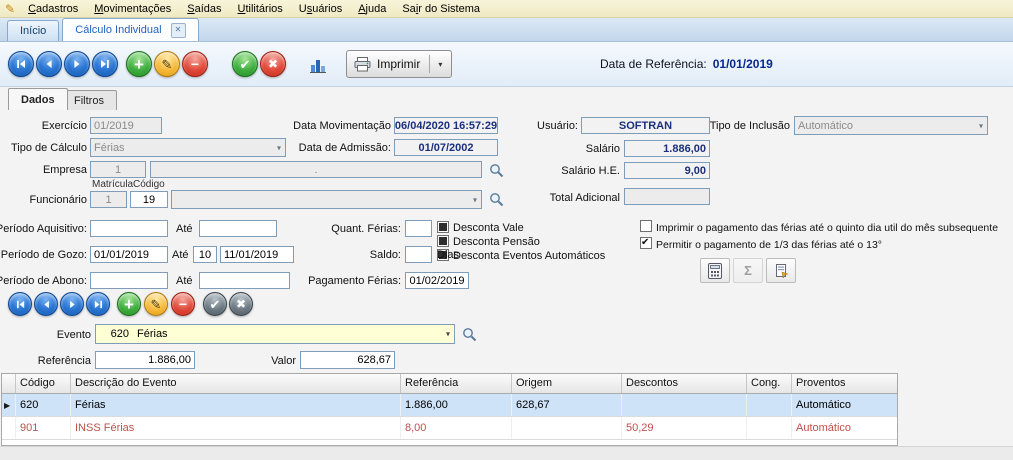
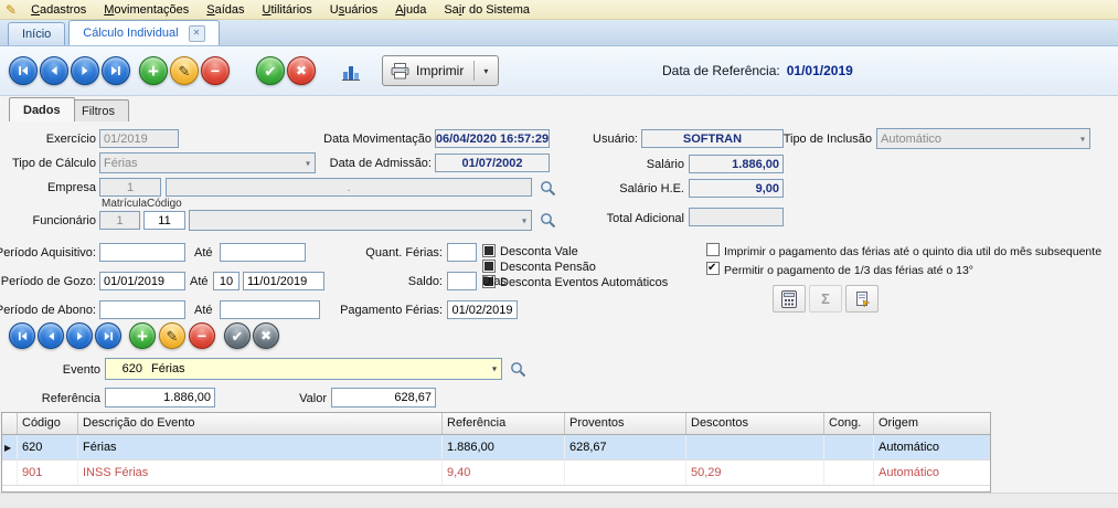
  ✎
  Cadastros
  Movimentações
  Saídas
  Utilitários
  Usuários
  Ajuda
  Sair do Sistema
  Início
  Cálculo Individual
  ✕
  +
  ✎
  −
  ✔
  ✖
  Imprimir
  ▾
  Data de Referência: 01/01/2019
  Dados
  Filtros
  Exercício
  01/2019
  Data Movimentação
  06/04/2020 16:57:29
  Usuário:
  SOFTRAN
  Tipo de Inclusão
  Automático
  ▾
  Tipo de Cálculo
  Férias
  ▾
  Data de Admissão:
  01/07/2002
  Salário
  1.886,00
  Empresa
  1
  .
  Salário H.E.
  9,00
  Matrícula
  Código
  Funcionário
  1
- 19
+ 11
  ▾
  Total Adicional
  eríodo Aquisitivo:
  Até
  Quant. Férias:
  Desconta Vale
  Desconta Pensão
  Desconta Eventos Automáticos
  Imprimir o pagamento das férias até o quinto dia util do mês subsequente
  Permitir o pagamento de 1/3 das férias até o 13°
  Período de Gozo:
  01/01/2019
  Até
  10
  11/01/2019
  Saldo:
  Dias
  Σ
  eríodo de Abono:
  Até
  Pagamento Férias:
  01/02/2019
  +
  ✎
  −
  ✔
  ✖
  Evento
  620
  Férias
  ▾
  Referência
  1.886,00
  Valor
  628,67
  Código
  Descrição do Evento
  Referência
- Origem
+ Proventos
  Descontos
  Cong.
- Proventos
+ Origem
  ▶
  620
  Férias
  1.886,00
  628,67
  Automático
  901
  INSS Férias
- 8,00
+ 9,40
  50,29
  Automático
